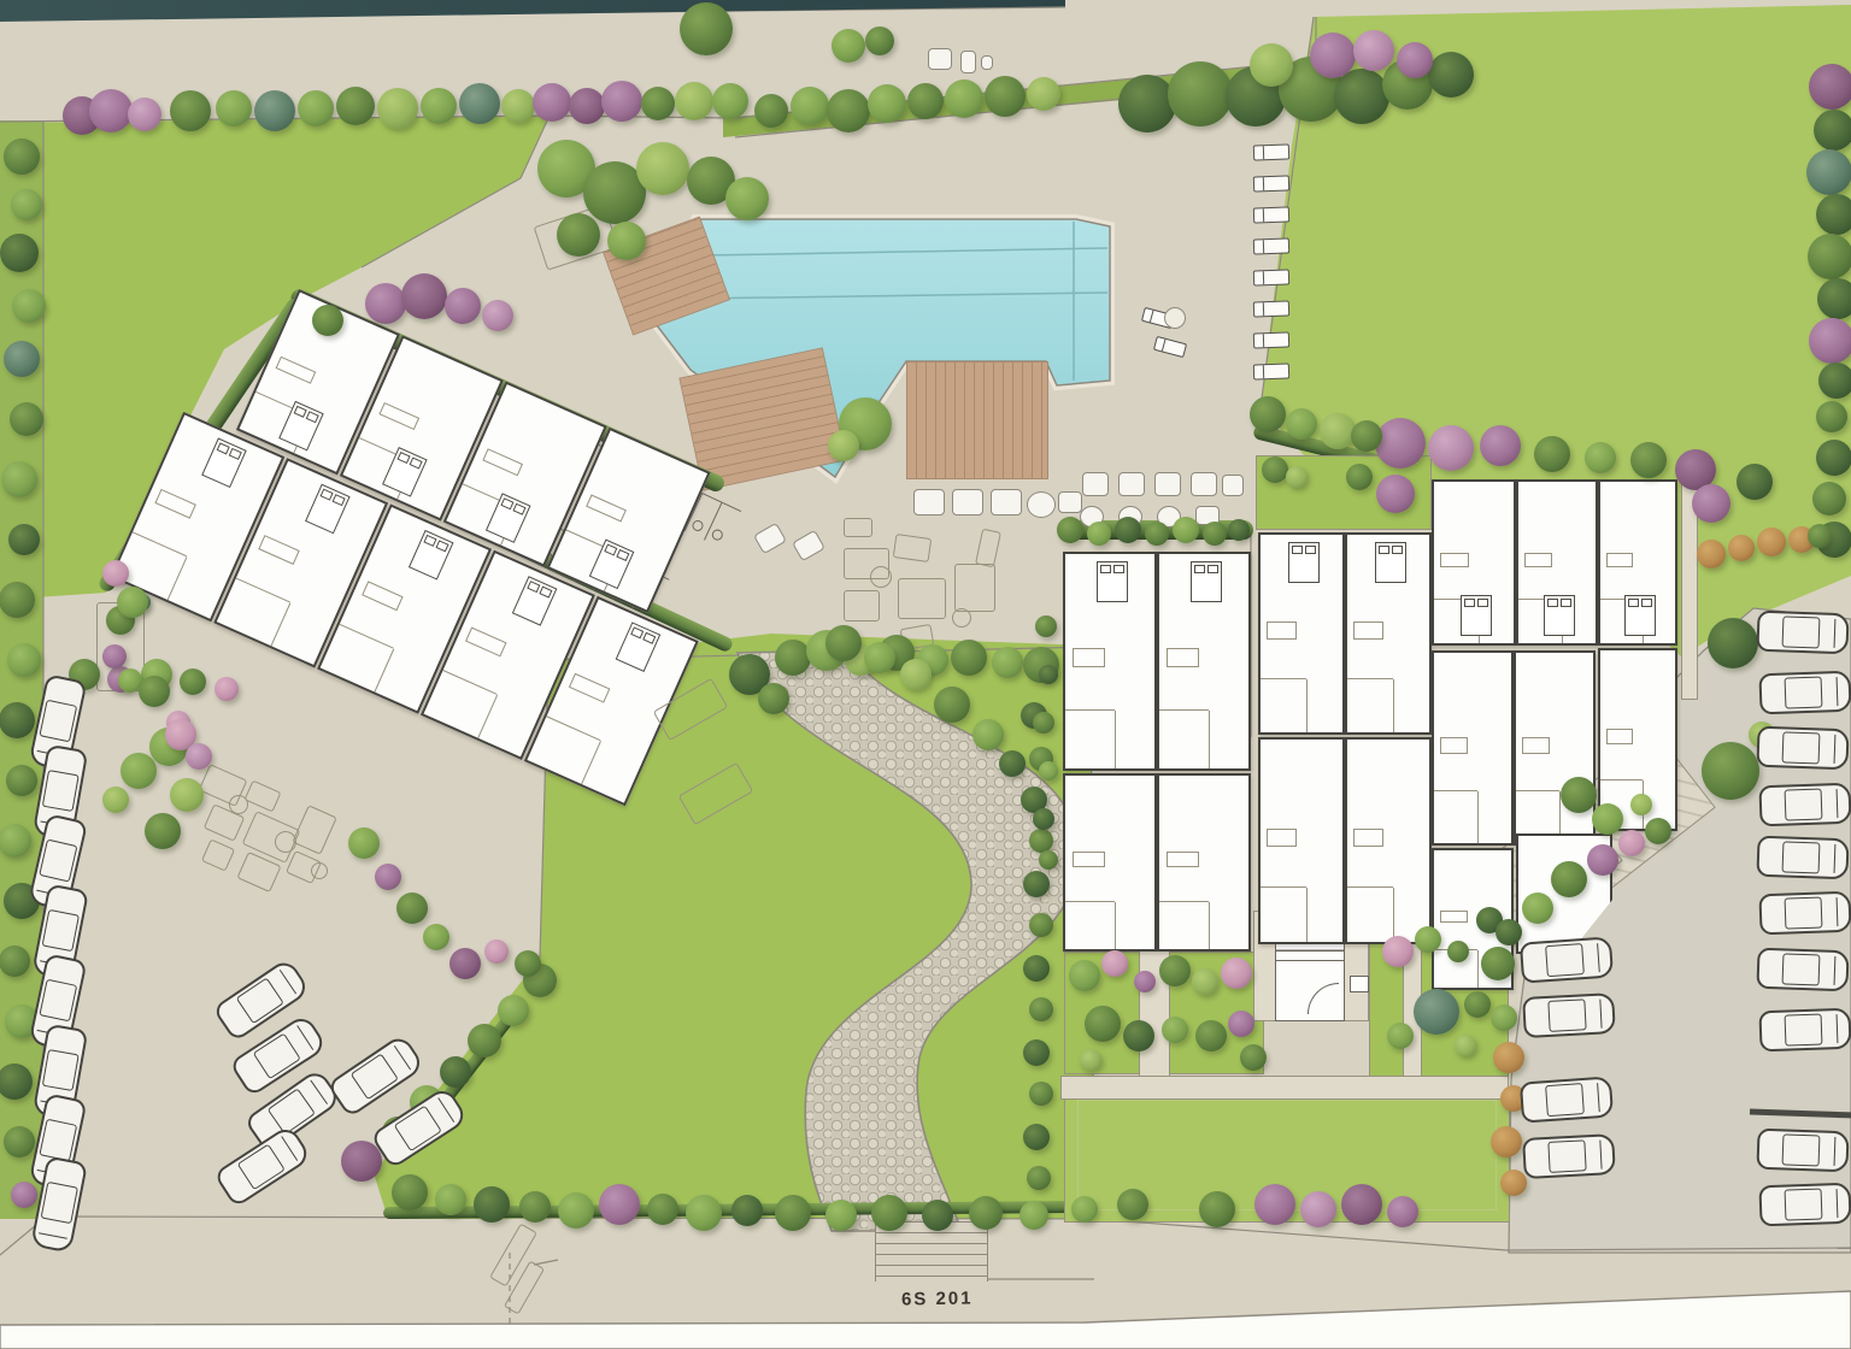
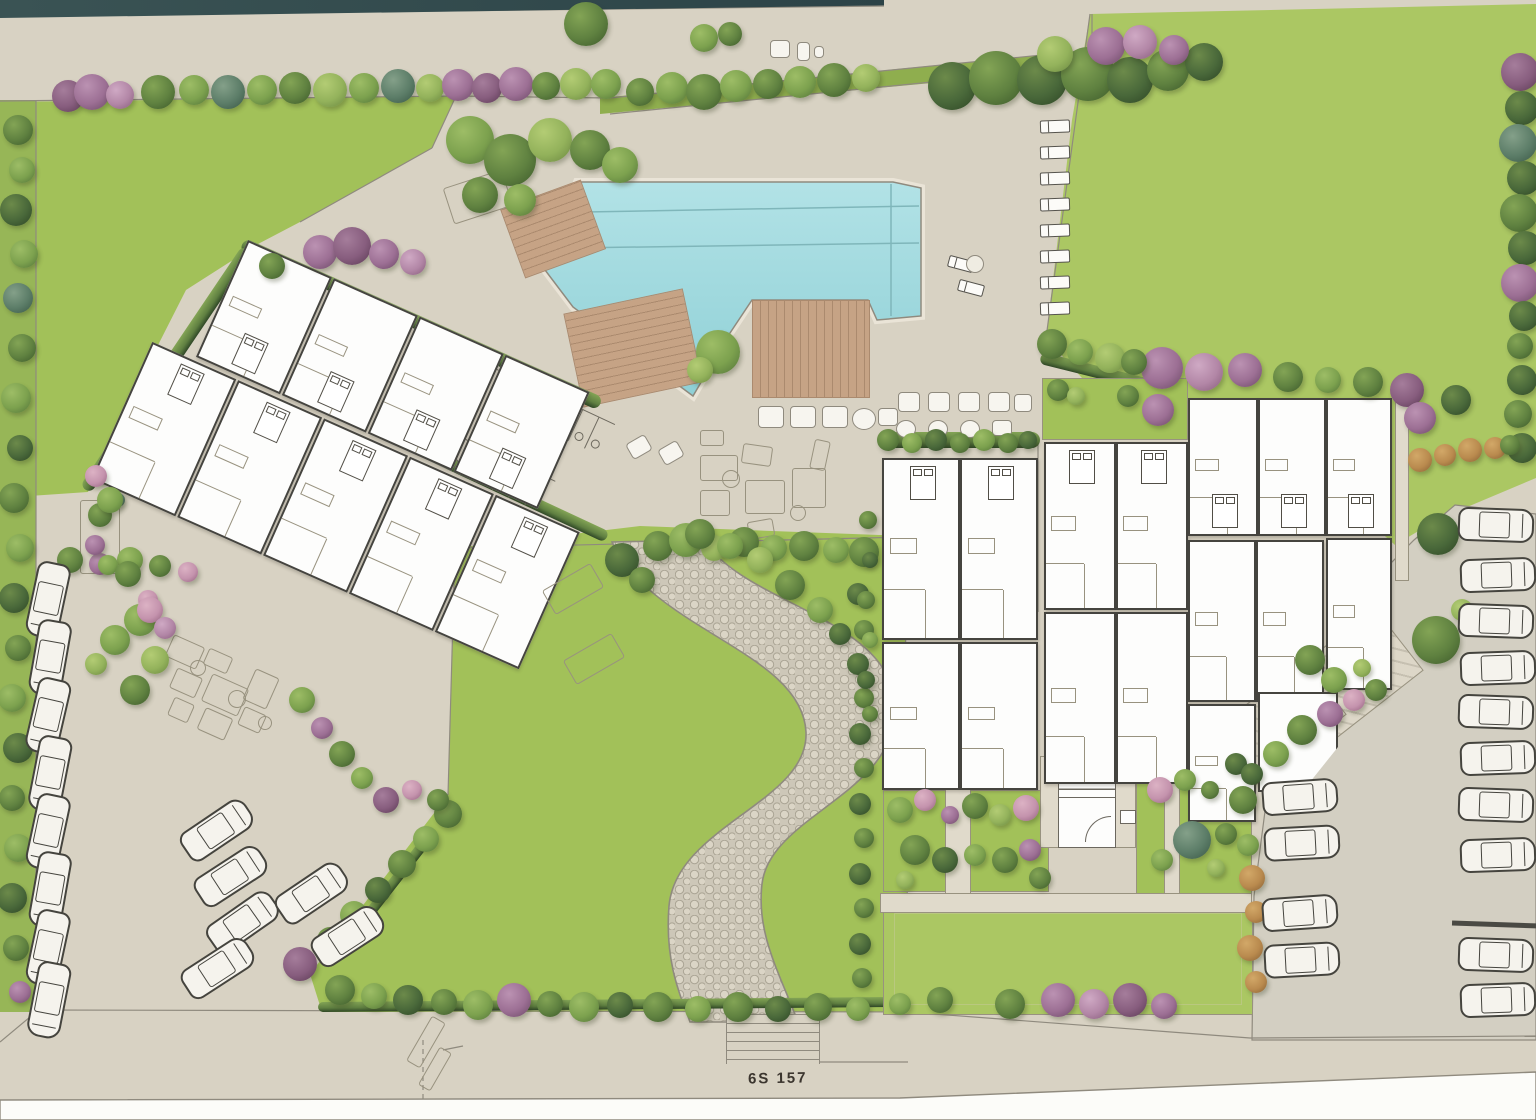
- 6S 201
+ 6S 157
